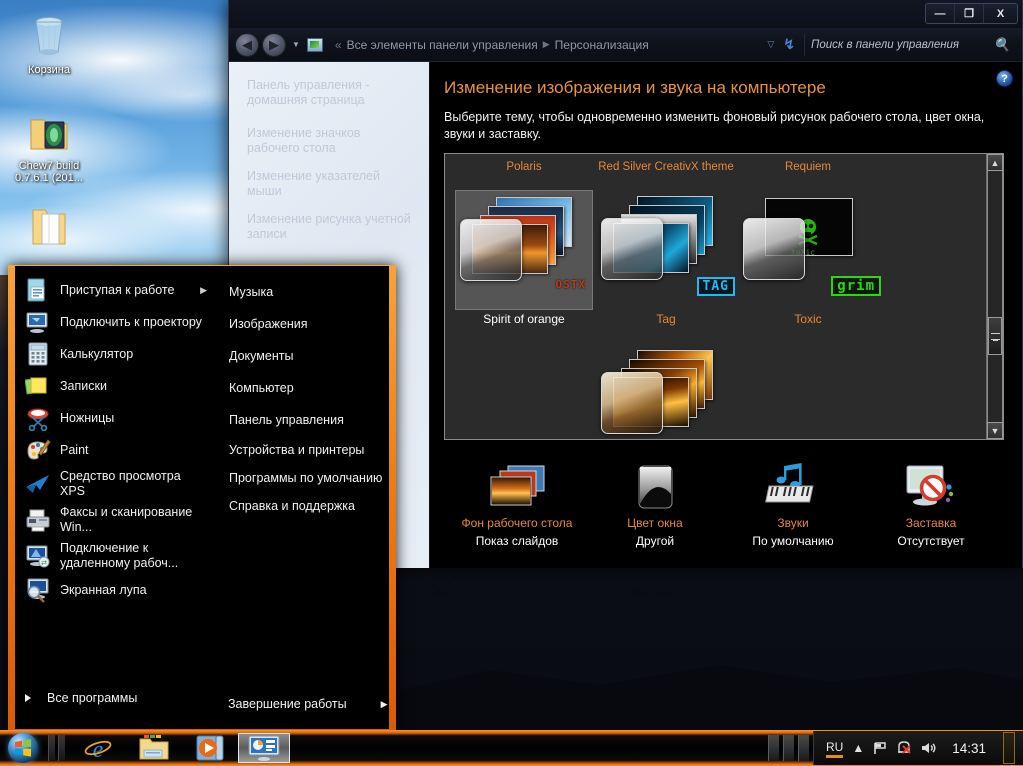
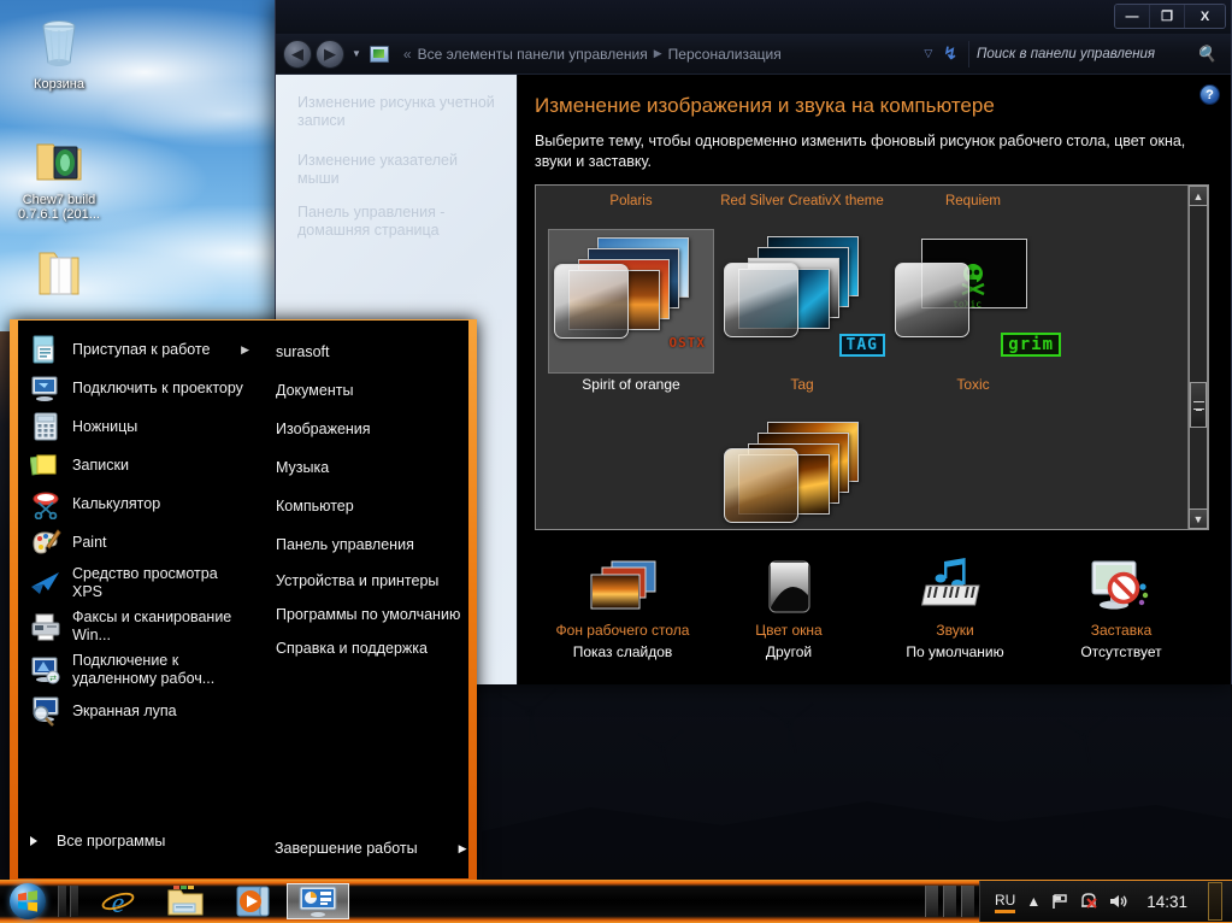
  Корзина
  Chew7 build 0.7.6.1 (201...
  —
  ❐
  X
  ◀
  ▶
  ▼
  «
  Все элементы панели управления
  ▶
  Персонализация
  ▽
  ↯
  Поиск в панели управления
  🔍
- Панель управления - домашняя страница
+ Изменение рисунка учетной записи
- Изменение значков рабочего стола
  Изменение указателей мыши
- Изменение рисунка учетной записи
+ Панель управления - домашняя страница
  ?
  Изменение изображения и звука на компьютере
  Выберите тему, чтобы одновременно изменить фоновый рисунок рабочего стола, цвет окна, звуки и заставку.
  Polaris
  OSTX
  Spirit of orange
  Red Silver CreativX theme
  TAG
  Tag
  Requiem
  grim
  Toxic
  ▲
  ▼
  Фон рабочего стола
  Показ слайдов
  Цвет окна
  Другой
  Звуки
  По умолчанию
  Заставка
  Отсутствует
  Приступая к работе
  ▶
  Подключить к проектору
- Калькулятор
+ Ножницы
  Записки
- Ножницы
+ Калькулятор
  Paint
  Средство просмотра XPS
  Факсы и сканирование Win...
  Подключение к удаленному рабоч...
  Экранная лупа
  Все программы
+ surasoft
- Музыка
+ Документы
  Изображения
- Документы
+ Музыка
  Компьютер
  Панель управления
  Устройства и принтеры
  Программы по умолчанию
  Справка и поддержка
  Завершение работы
  ▶
  e
  RU
  ▲
  14:31
